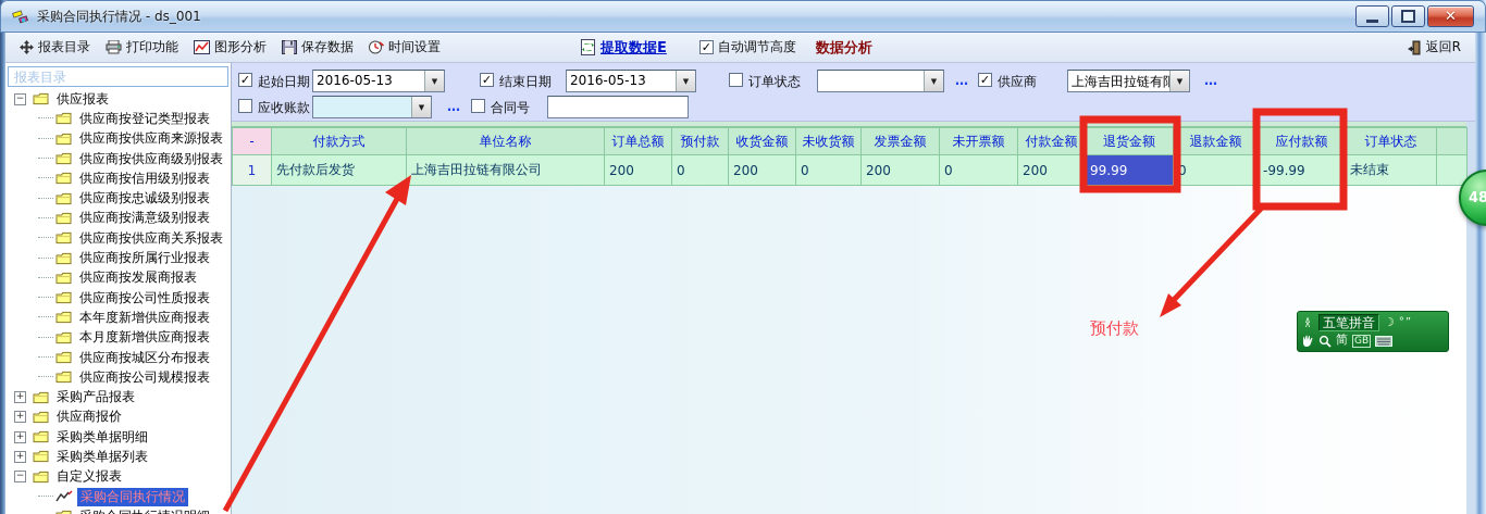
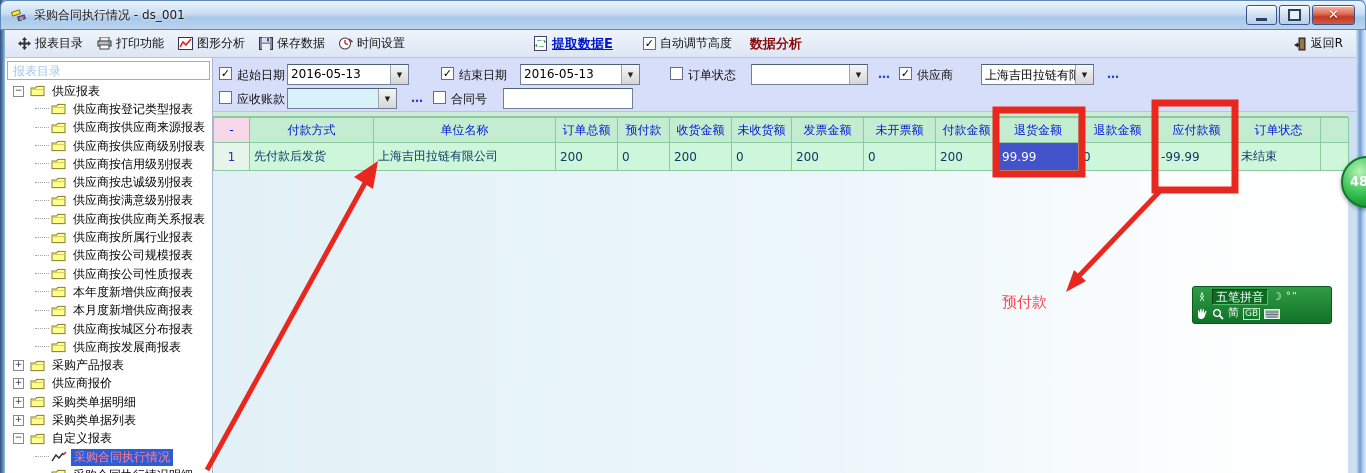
  采购合同执行情况 - ds_001
  ✕
  报表目录
  打印功能
  图形分析
  保存数据
  时间设置
  提取数据E
  ✓
  自动调节高度
  数据分析
  返回R
  报表目录
  −
  供应报表
  供应商按登记类型报表
  供应商按供应商来源报表
  供应商按供应商级别报表
  供应商按信用级别报表
  供应商按忠诚级别报表
  供应商按满意级别报表
  供应商按供应商关系报表
  供应商按所属行业报表
- 供应商按发展商报表
+ 供应商按公司规模报表
  供应商按公司性质报表
  本年度新增供应商报表
  本月度新增供应商报表
  供应商按城区分布报表
- 供应商按公司规模报表
+ 供应商按发展商报表
  +
  采购产品报表
  +
  供应商报价
  +
  采购类单据明细
  +
  采购类单据列表
  −
  自定义报表
  采购合同执行情况
  ✓
  起始日期
  2016-05-13
  ▼
  ✓
  结束日期
  2016-05-13
  ▼
  订单状态
  ▼
  …
  ✓
  供应商
  上海吉田拉链有
  ▼
  …
  应收账款
  ▼
  …
  合同号
  -	付款方式	单位名称	订单总额	预付款	收货金额	未收货额	发票金额	未开票额	付款金额	退货金额	退款金额	应付款额	订单状态
  1	先付款后发货	上海吉田拉链有限公司	200	0	200	0	200	0	200	99.99	0	-99.99	未结束
  预付款
  ∧
  ∧
  五笔拼音
  ☽
  °”
  简
  GB
  48
